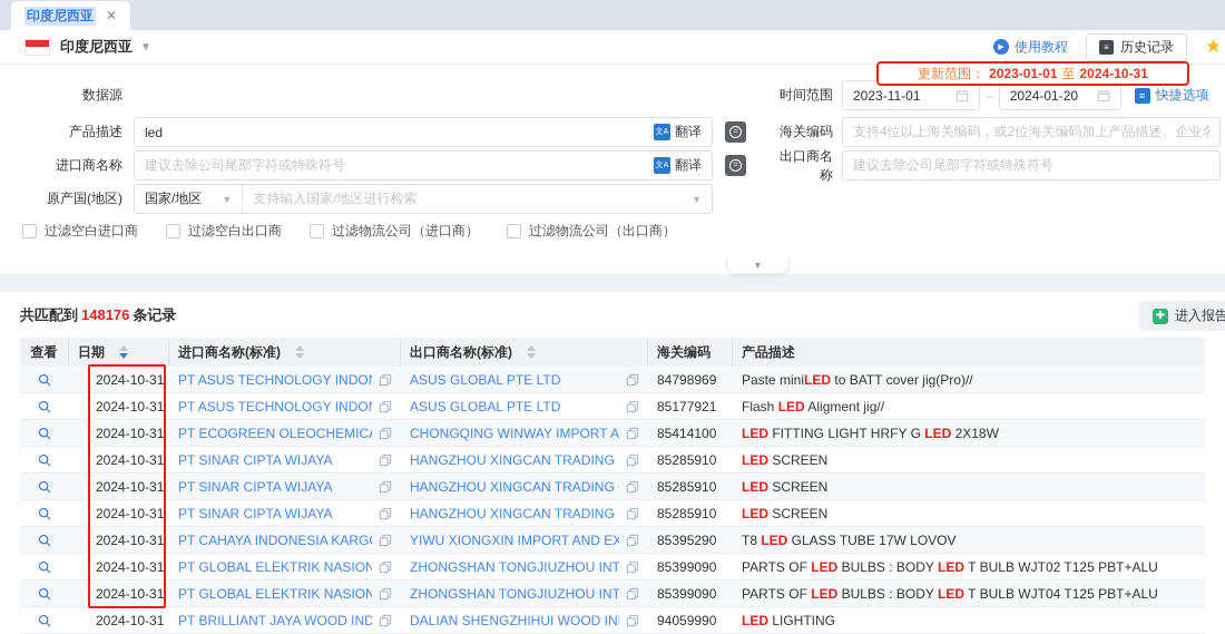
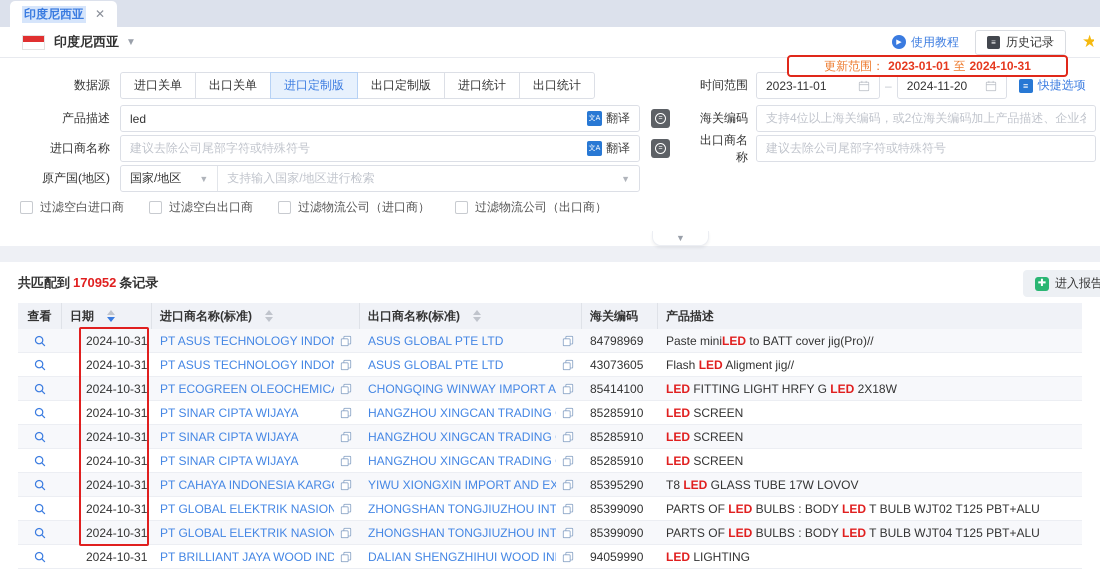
  印度尼西亚
  ✕
  印度尼西亚
  ▼
  使用教程
  ≡
  历史记录
  ★
  更新范围：
  2023-01-01
  至
  2024-10-31
  数据源
+ 进口关单
+ 出口关单
+ 进口定制版
+ 出口定制版
+ 进口统计
+ 出口统计
  时间范围
  2023-11-01
  –
- 2024-01-20
+ 2024-11-20
  ≡
  快捷选项
  产品描述
  led
  翻译
  海关编码
  支持4位以上海关编码，或2位海关编码加上产品描述、企业名
  进口商名称
  建议去除公司尾部字符或特殊符号
  翻译
  出口商名称
  建议去除公司尾部字符或特殊符号
  原产国(地区)
  国家/地区
  ▼
  支持输入国家/地区进行检索
  ▼
  过滤空白进口商
  过滤空白出口商
  过滤物流公司（进口商）
  过滤物流公司（出口商）
  ▼
- 共匹配到 148176 条记录
+ 共匹配到 170952 条记录
  ✚
  进入报告
  查看
  日期
  进口商名称(标准)
  出口商名称(标准)
  海关编码
  产品描述
  2024-10-31
  ASUS GLOBAL PTE LTD
  84798969
  Paste miniLED to BATT cover jig(Pro)//
  2024-10-31
  ASUS GLOBAL PTE LTD
- 85177921
+ 43073605
  Flash LED Aligment jig//
  2024-10-31
  PT ECOGREEN OLEOCHEMIC
  CHONGQING WINWAY IMPORT A
  85414100
  LED FITTING LIGHT HRFY G LED 2X18W
  2024-10-31
  PT SINAR CIPTA WIJAYA
  HANGZHOU XINGCAN TRADING
  85285910
  LED SCREEN
  2024-10-31
  PT SINAR CIPTA WIJAYA
  HANGZHOU XINGCAN TRADING
  85285910
  LED SCREEN
  2024-10-31
  PT SINAR CIPTA WIJAYA
  HANGZHOU XINGCAN TRADING
  85285910
  LED SCREEN
  2024-10-31
  PT CAHAYA INDONESIA KARG
  YIWU XIONGXIN IMPORT AND EX
  85395290
  T8 LED GLASS TUBE 17W LOVOV
  2024-10-31
  PT GLOBAL ELEKTRIK NASION
  ZHONGSHAN TONGJIUZHOU INT
  85399090
  PARTS OF LED BULBS : BODY LED T BULB WJT02 T125 PBT+ALU
  2024-10-31
  PT GLOBAL ELEKTRIK NASION
  ZHONGSHAN TONGJIUZHOU INT
  85399090
  PARTS OF LED BULBS : BODY LED T BULB WJT04 T125 PBT+ALU
  2024-10-31
  PT BRILLIANT JAYA WOOD IND
  DALIAN SHENGZHIHUI WOOD IN
  94059990
  LED LIGHTING
